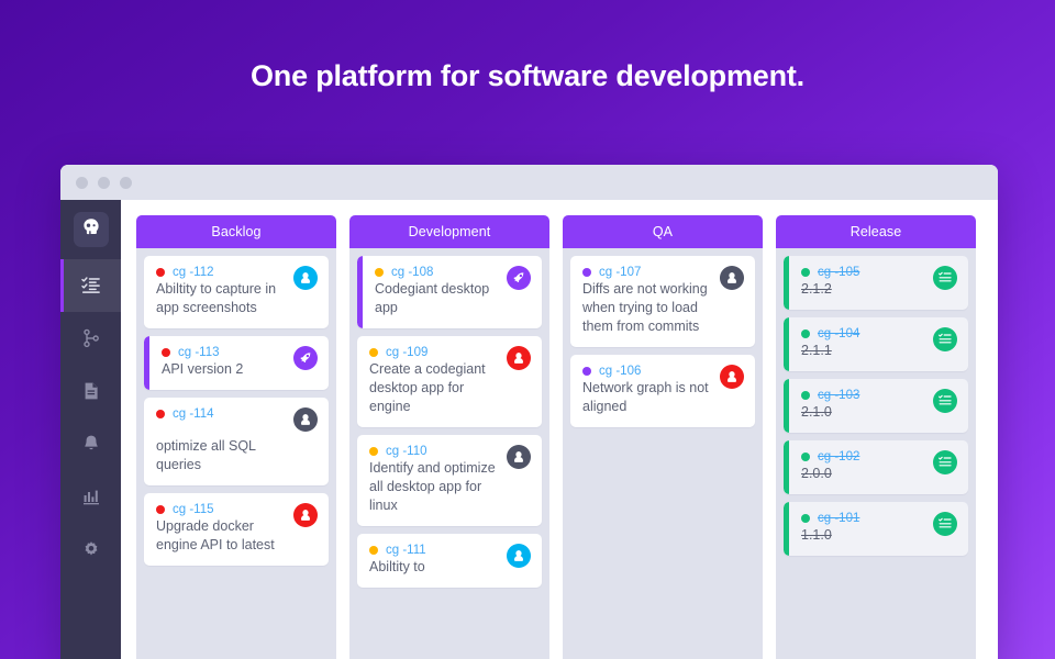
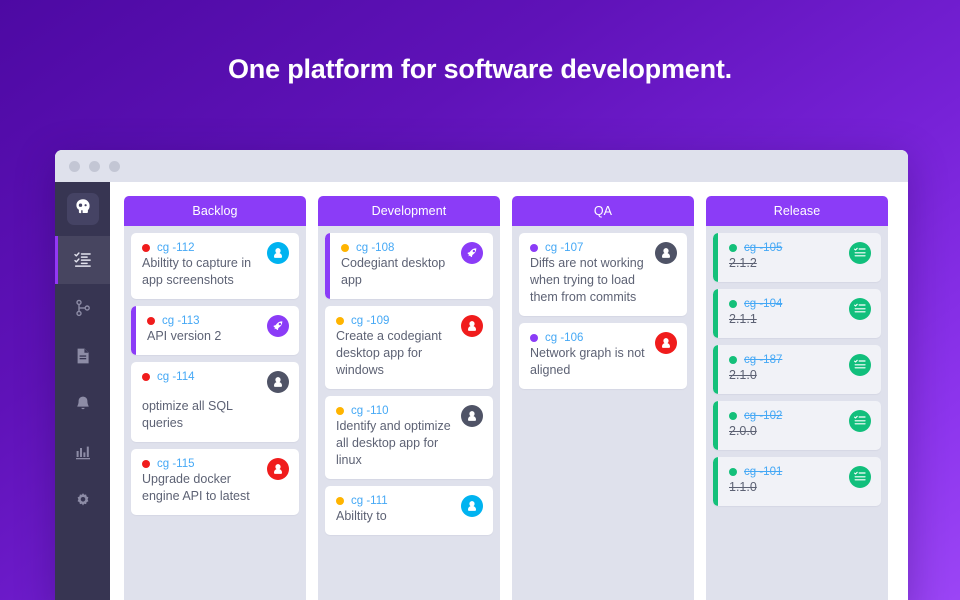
  One platform for software development.
  Backlog
  cg -112
  Abiltity to capture in app screenshots
  cg -113
  API version 2
  cg -114
  optimize all SQL queries
  cg -115
  Upgrade docker engine API to latest
  Development
  cg -108
  Codegiant desktop app
  cg -109
- Create a codegiant desktop app for engine
+ Create a codegiant desktop app for windows
  cg -110
  Identify and optimize all desktop app for linux
  cg -111
  Abiltity to
  QA
  cg -107
  Diffs are not working when trying to load them from commits
  cg -106
  Network graph is not aligned
  Release
  cg -105
  2.1.2
  cg -104
  2.1.1
- cg -103
+ cg -187
  2.1.0
  cg -102
  2.0.0
  cg -101
  1.1.0
